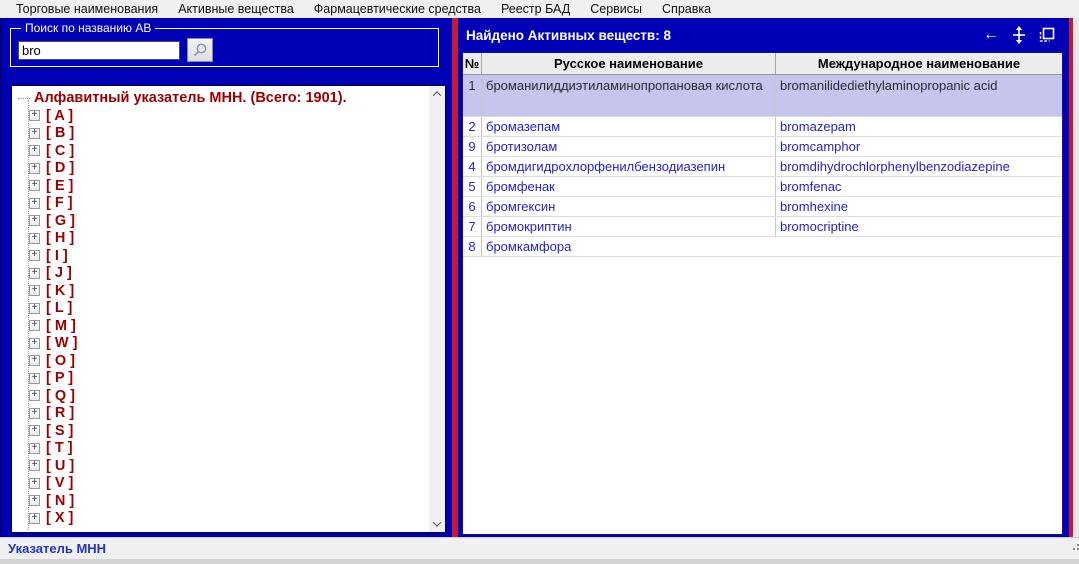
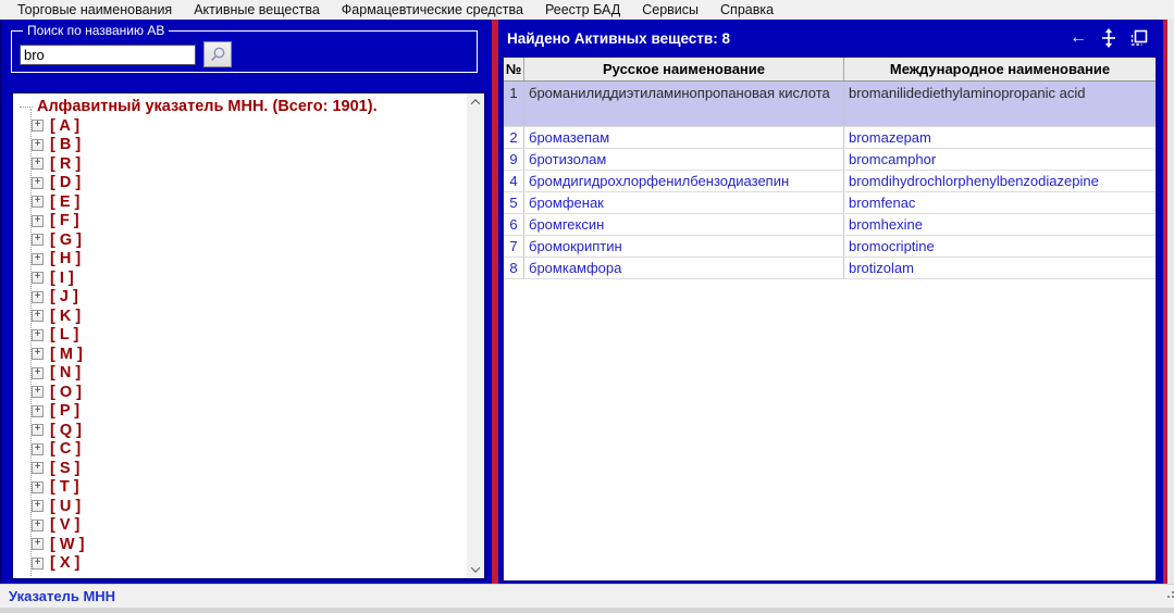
  Торговые наименования
  Активные вещества
  Фармацевтические средства
  Реестр БАД
  Сервисы
  Справка
  Поиск по названию АВ
  bro
  Алфавитный указатель МНН. (Всего: 1901).
  +
  [ A ]
  +
  [ B ]
  +
- [ C ]
+ [ R ]
  +
  [ D ]
  +
  [ E ]
  +
  [ F ]
  +
  [ G ]
  +
  [ H ]
  +
  [ I ]
  +
  [ J ]
  +
  [ K ]
  +
  [ L ]
  +
  [ M ]
  +
- [ W ]
+ [ N ]
  +
  [ O ]
  +
  [ P ]
  +
  [ Q ]
  +
- [ R ]
+ [ C ]
  +
  [ S ]
  +
  [ T ]
  +
  [ U ]
  +
  [ V ]
  +
- [ N ]
+ [ W ]
  +
  [ X ]
  Найдено Активных веществ: 8
  ←
  №
  Русское наименование
  Международное наименование
  1
  броманилиддиэтиламинопропановая кислота
  bromanilidediethylaminopropanic acid
  2
  бромазепам
  bromazepam
  9
  бротизолам
  bromcamphor
  4
  бромдигидрохлорфенилбензодиазепин
  bromdihydrochlorphenylbenzodiazepine
  5
  бромфенак
  bromfenac
  6
  бромгексин
  bromhexine
  7
  бромокриптин
  bromocriptine
  8
  бромкамфора
+ brotizolam
  Указатель МНН
